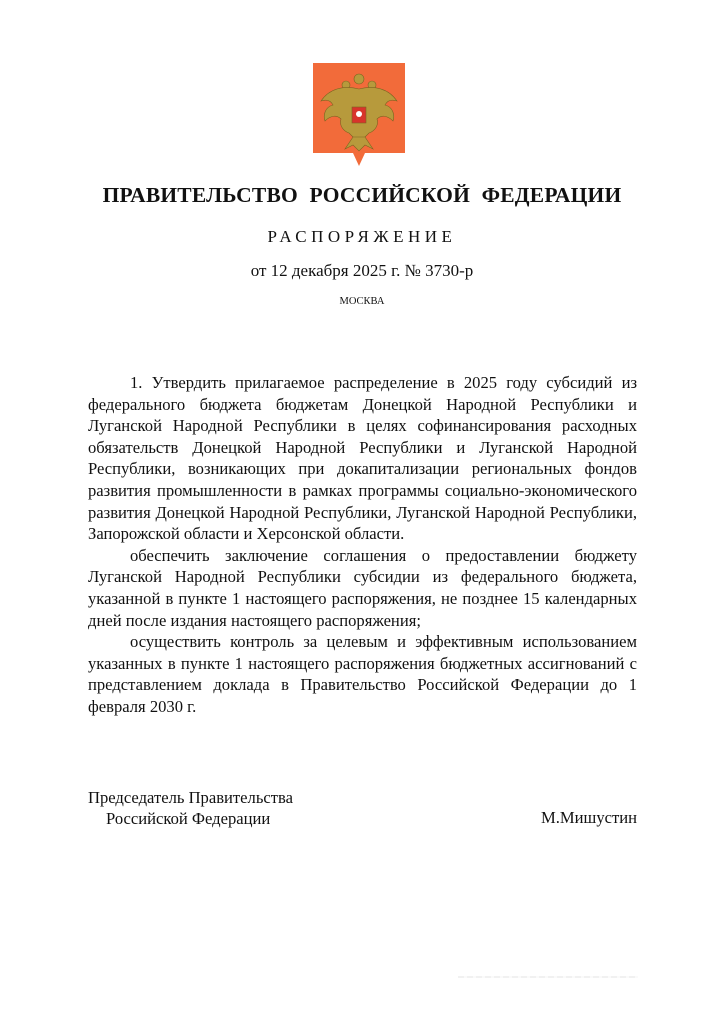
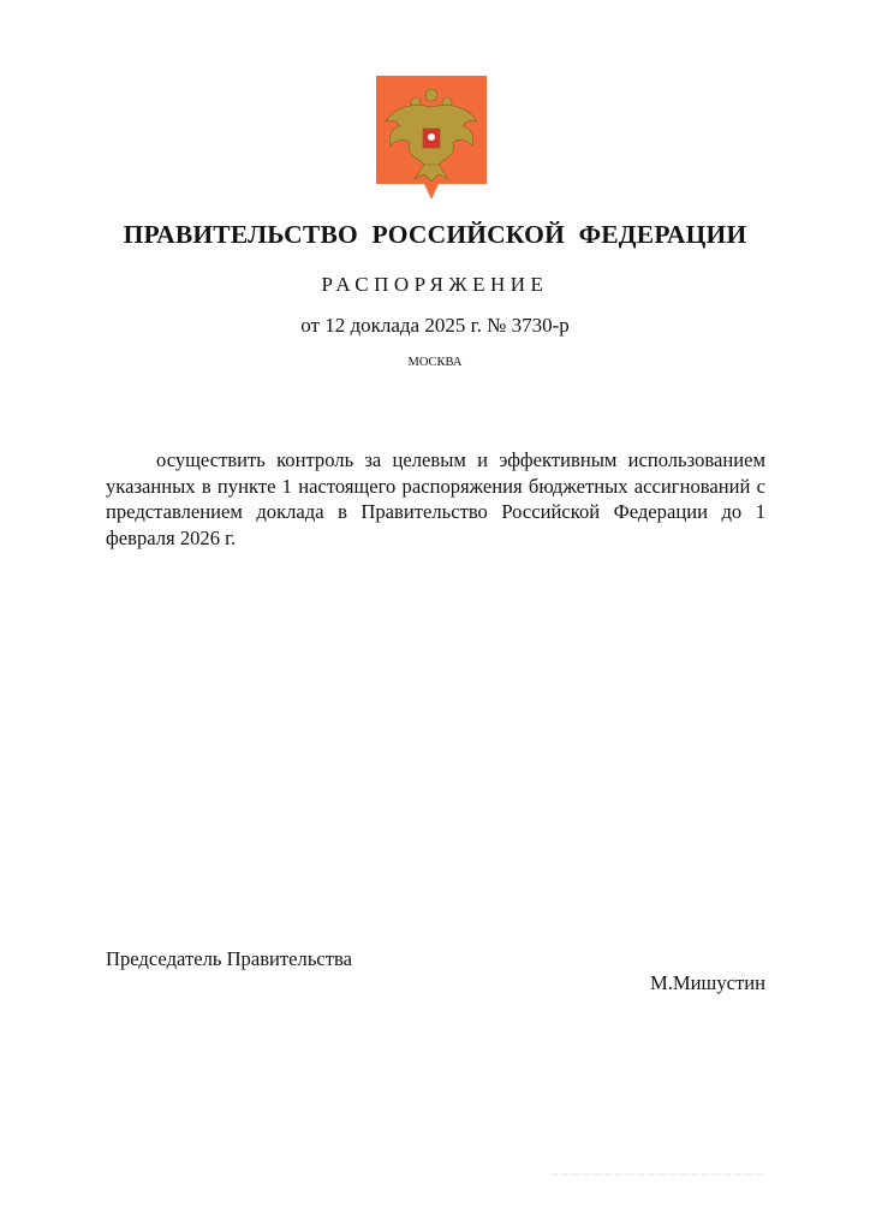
  ПРАВИТЕЛЬСТВО РОССИЙСКОЙ ФЕДЕРАЦИИ
  РАСПОРЯЖЕНИЕ
- от 12 декабря 2025 г. № 3730-р
+ от 12 доклада 2025 г. № 3730-р
  МОСКВА
- 1. Утвердить прилагаемое распределение в 2025 году субсидий из федерального бюджета бюджетам Донецкой Народной Республики и Луганской Народной Республики в целях софинансирования расходных обязательств Донецкой Народной Республики и Луганской Народной Республики, возникающих при докапитализации региональных фондов развития промышленности в рамках программы социально-экономического развития Донецкой Народной Республики, Луганской Народной Республики, Запорожской области и Херсонской области.
- обеспечить заключение соглашения о предоставлении бюджету Луганской Народной Республики субсидии из федерального бюджета, указанной в пункте 1 настоящего распоряжения, не позднее 15 календарных дней после издания настоящего распоряжения;
- осуществить контроль за целевым и эффективным использованием указанных в пункте 1 настоящего распоряжения бюджетных ассигнований с представлением доклада в Правительство Российской Федерации до 1 февраля 2030 г.
+ осуществить контроль за целевым и эффективным использованием указанных в пункте 1 настоящего распоряжения бюджетных ассигнований с представлением доклада в Правительство Российской Федерации до 1 февраля 2026 г.
  Председатель Правительства
- Российской Федерации
  М.Мишустин
